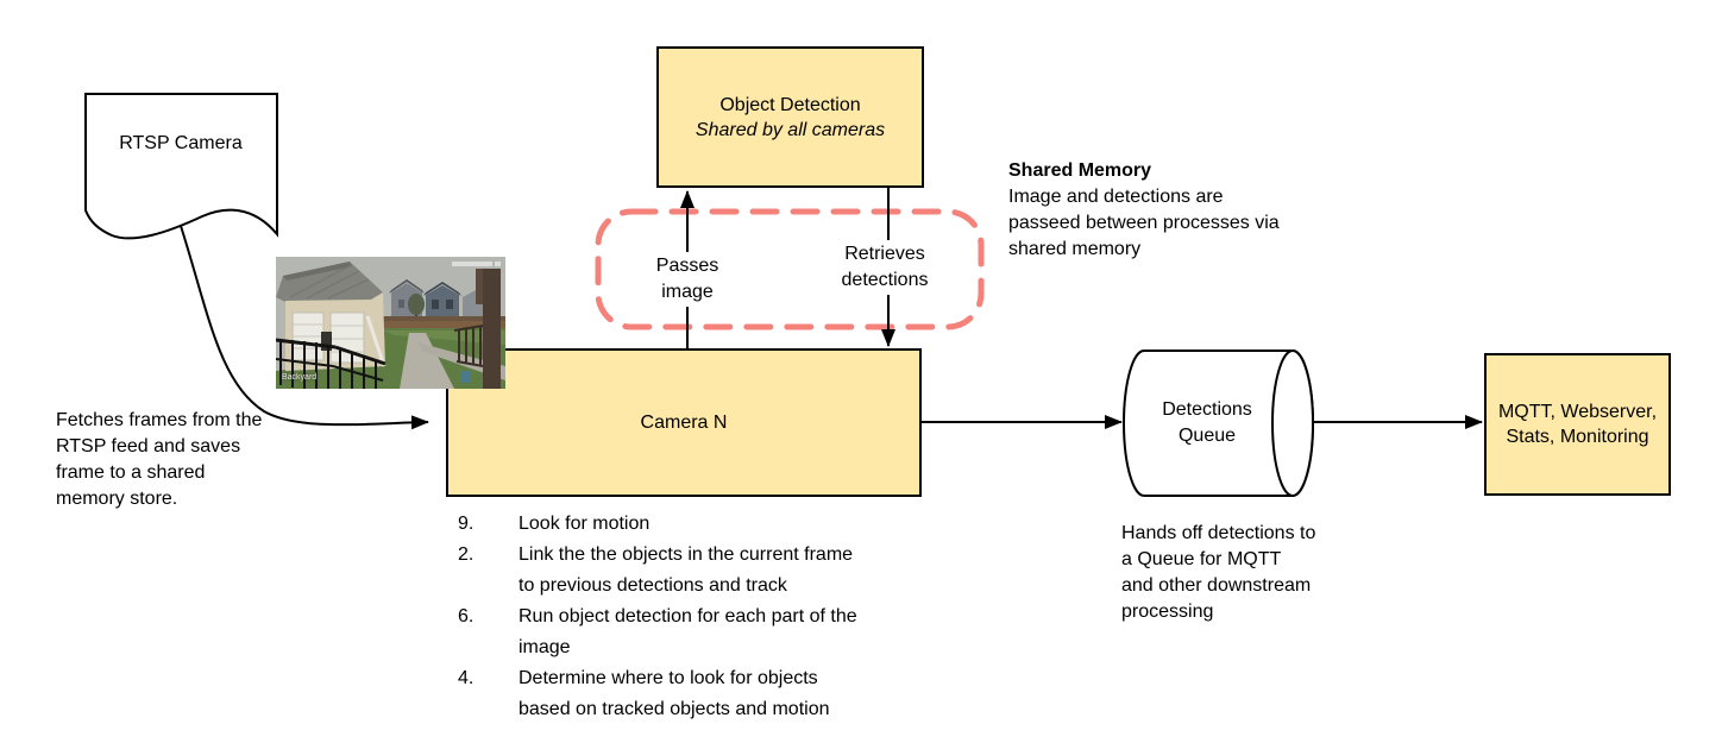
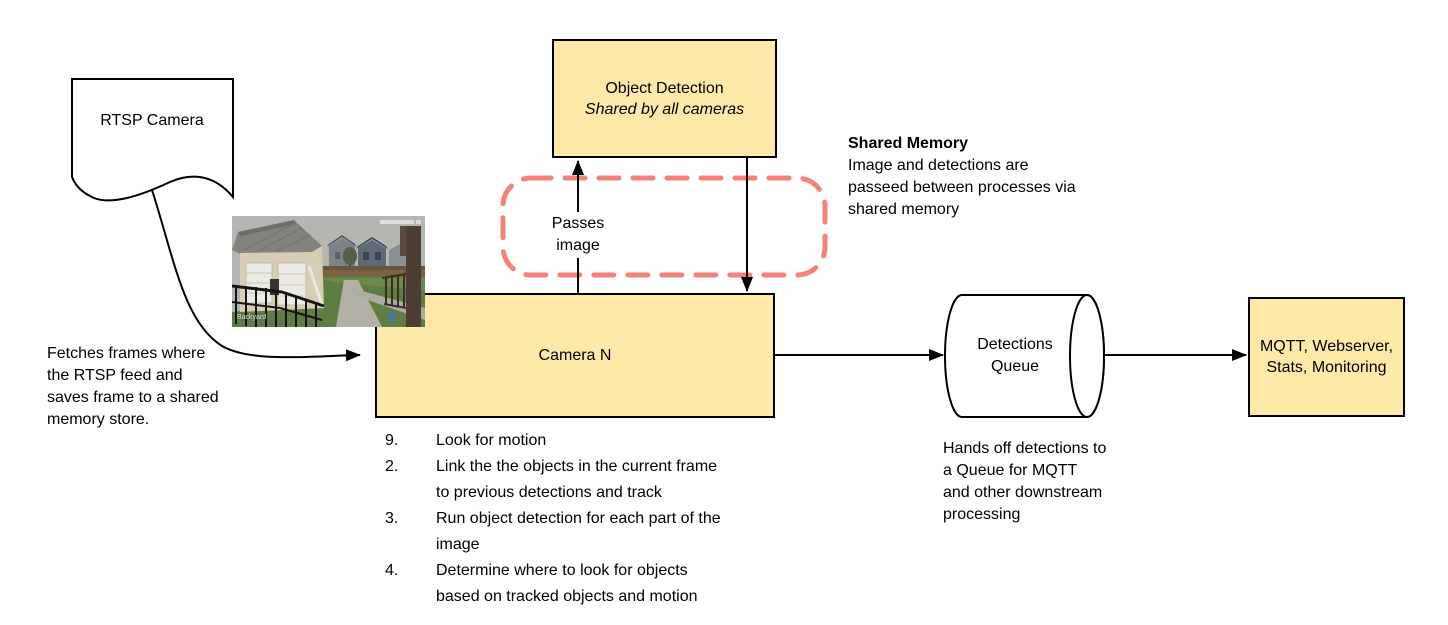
  RTSP Camera
  Object Detection
  Shared by all cameras
  Camera N
  MQTT, Webserver, Stats, Monitoring
  Detections Queue
  Passes image
- Retrieves detections
- Fetches frames from the RTSP feed and saves frame to a shared memory store.
+ Fetches frames where the RTSP feed and saves frame to a shared memory store.
  Shared Memory
  Image and detections are passeed between processes via shared memory
  Hands off detections to a Queue for MQTT and other downstream processing
  9.
  Look for motion
  2.
  Link the the objects in the current frame to previous detections and track
- 6.
+ 3.
  Run object detection for each part of the image
  4.
  Determine where to look for objects based on tracked objects and motion
